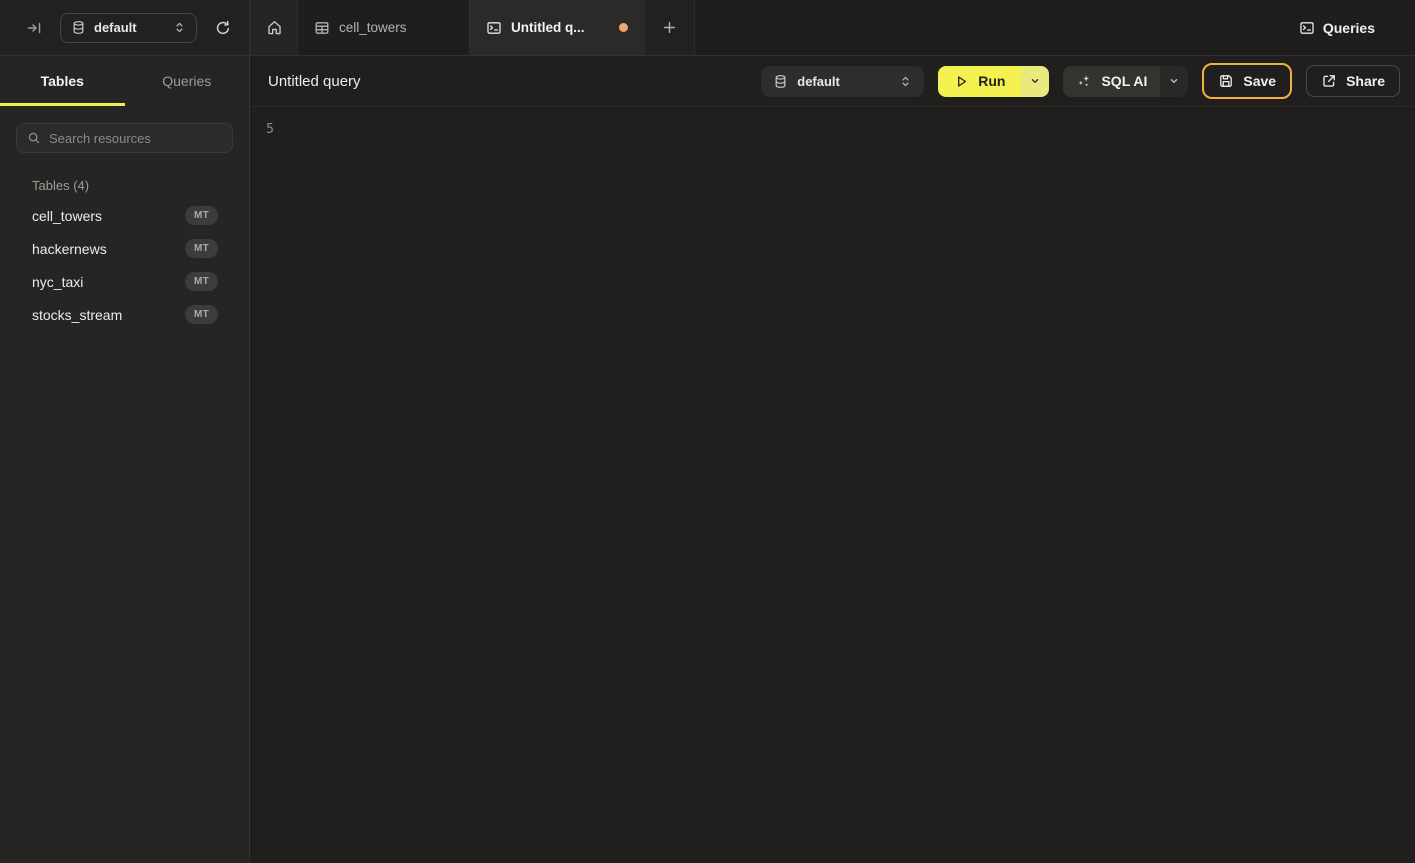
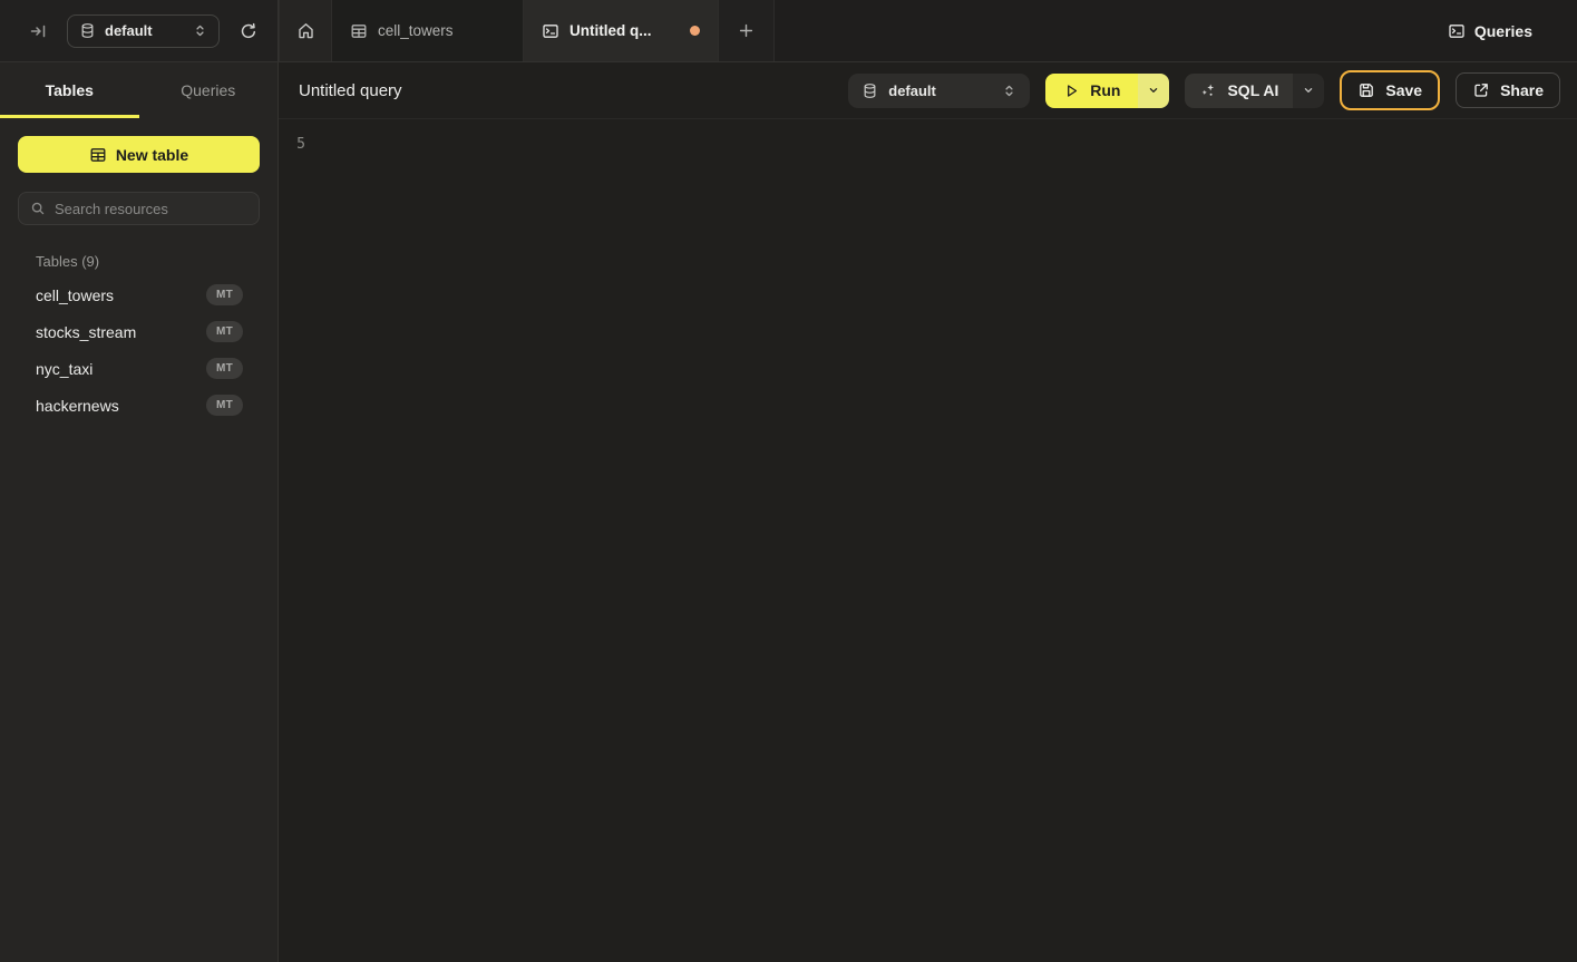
  default
  cell_towers
  Untitled q...
  Queries
  Tables
  Queries
+ New table
  Search resources
- Tables (4)
+ Tables (9)
  cell_towers
  MT
- hackernews
+ stocks_stream
  MT
  nyc_taxi
  MT
- stocks_stream
+ hackernews
  MT
  Untitled query
  default
  Run
  SQL AI
  Save
  Share
  5
